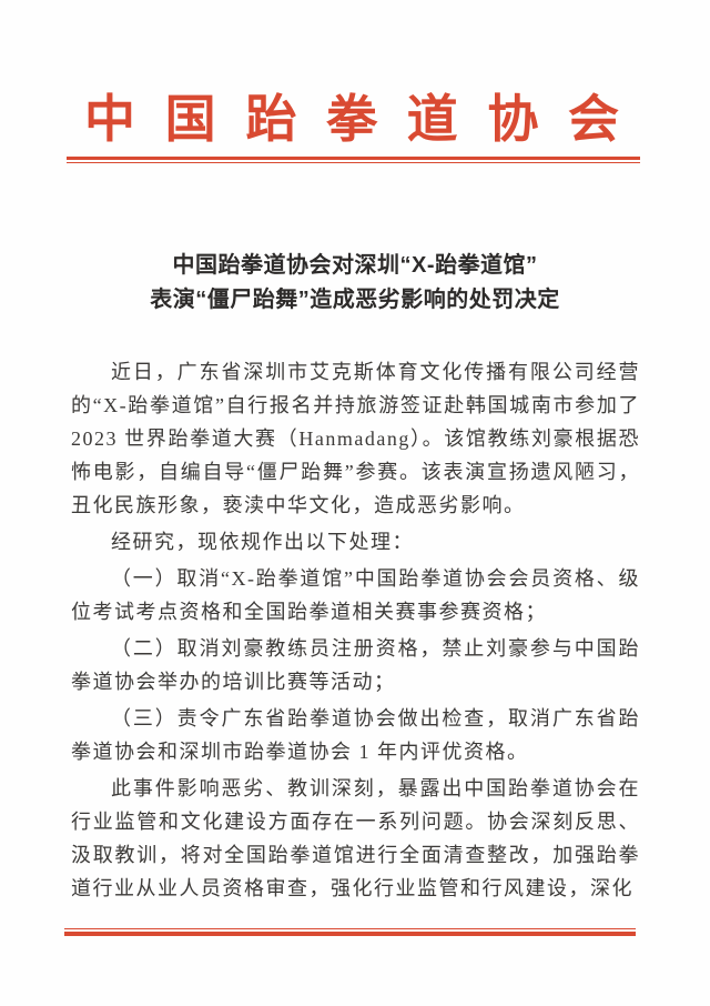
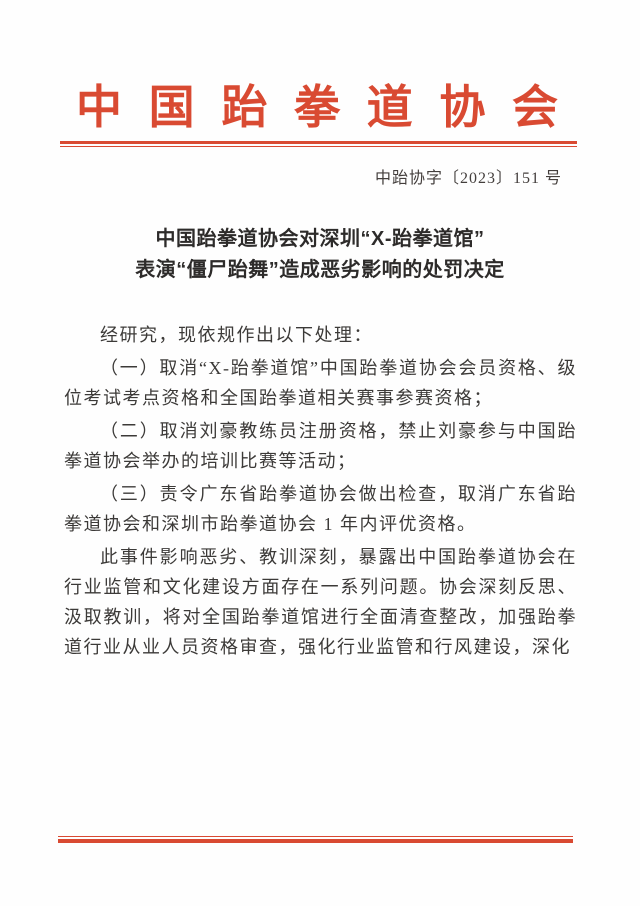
  中国跆拳道协会
+ 中跆协字〔2023〕151 号
  中国跆拳道协会对深圳“X-跆拳道馆”
  表演“僵尸跆舞”造成恶劣影响的处罚决定
- 近日，广东省深圳市艾克斯体育文化传播有限公司经营的“X-跆拳道馆”自行报名并持旅游签证赴韩国城南市参加了 2023 世界跆拳道大赛（Hanmadang）。该馆教练刘豪根据恐怖电影，自编自导“僵尸跆舞”参赛。该表演宣扬遗风陋习，丑化民族形象，亵渎中华文化，造成恶劣影响。
  经研究，现依规作出以下处理：
  （一）取消“X-跆拳道馆”中国跆拳道协会会员资格、级位考试考点资格和全国跆拳道相关赛事参赛资格；
  （二）取消刘豪教练员注册资格，禁止刘豪参与中国跆拳道协会举办的培训比赛等活动；
  （三）责令广东省跆拳道协会做出检查，取消广东省跆拳道协会和深圳市跆拳道协会 1 年内评优资格。
  此事件影响恶劣、教训深刻，暴露出中国跆拳道协会在行业监管和文化建设方面存在一系列问题。协会深刻反思、汲取教训，将对全国跆拳道馆进行全面清查整改，加强跆拳道行业从业人员资格审查，强化行业监管和行风建设，深化
